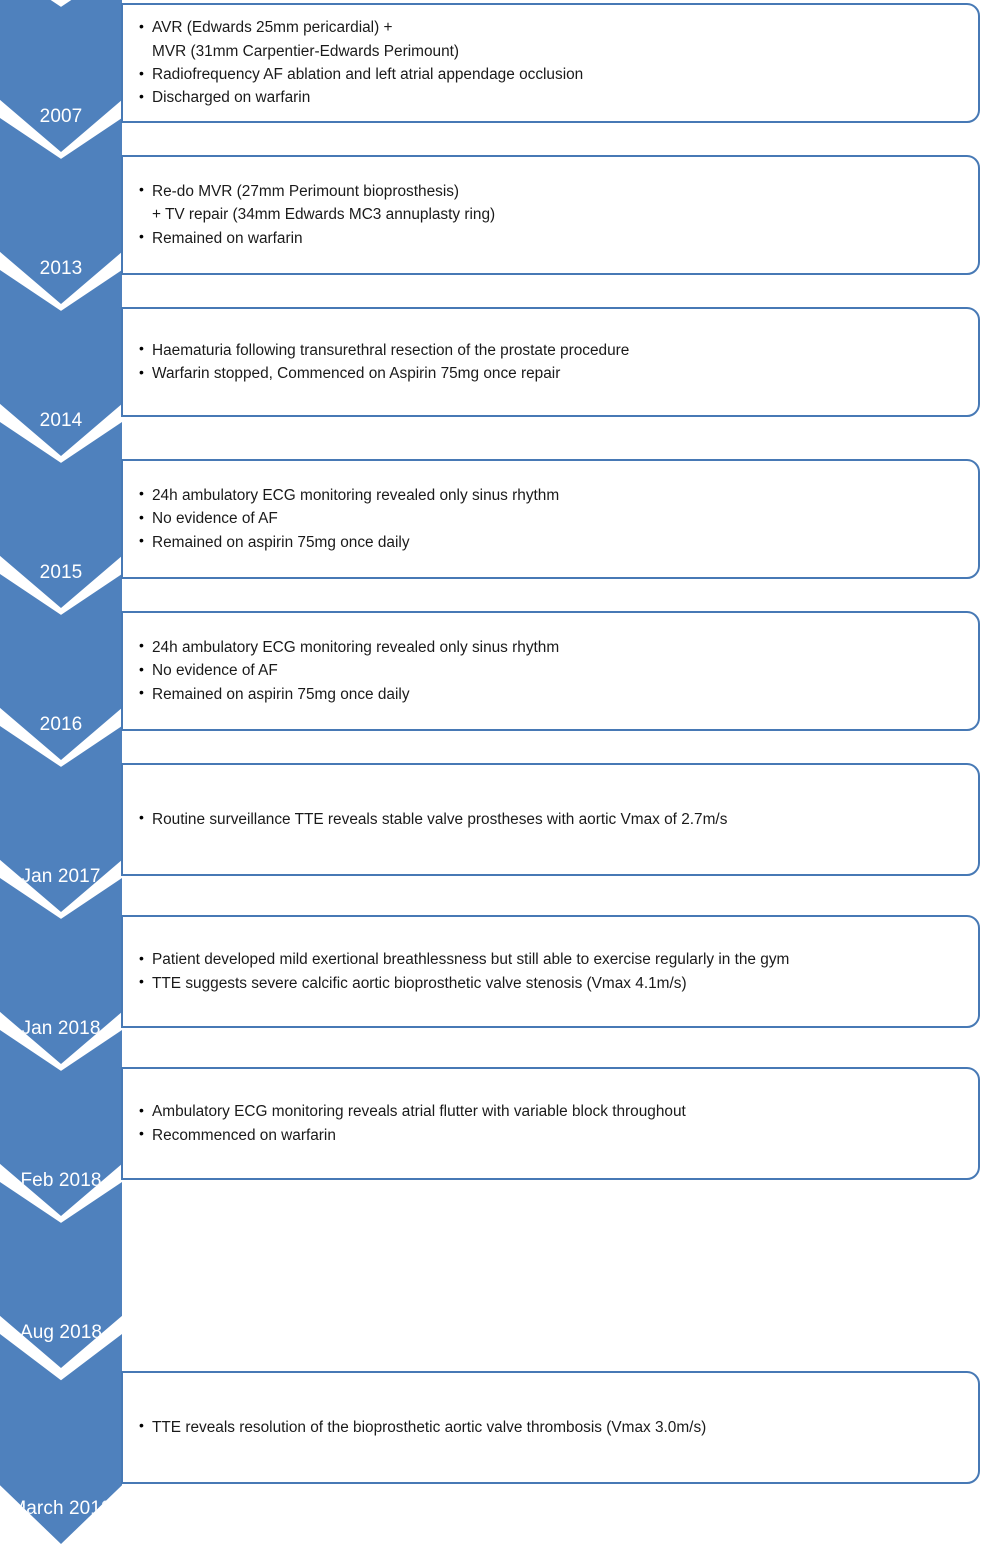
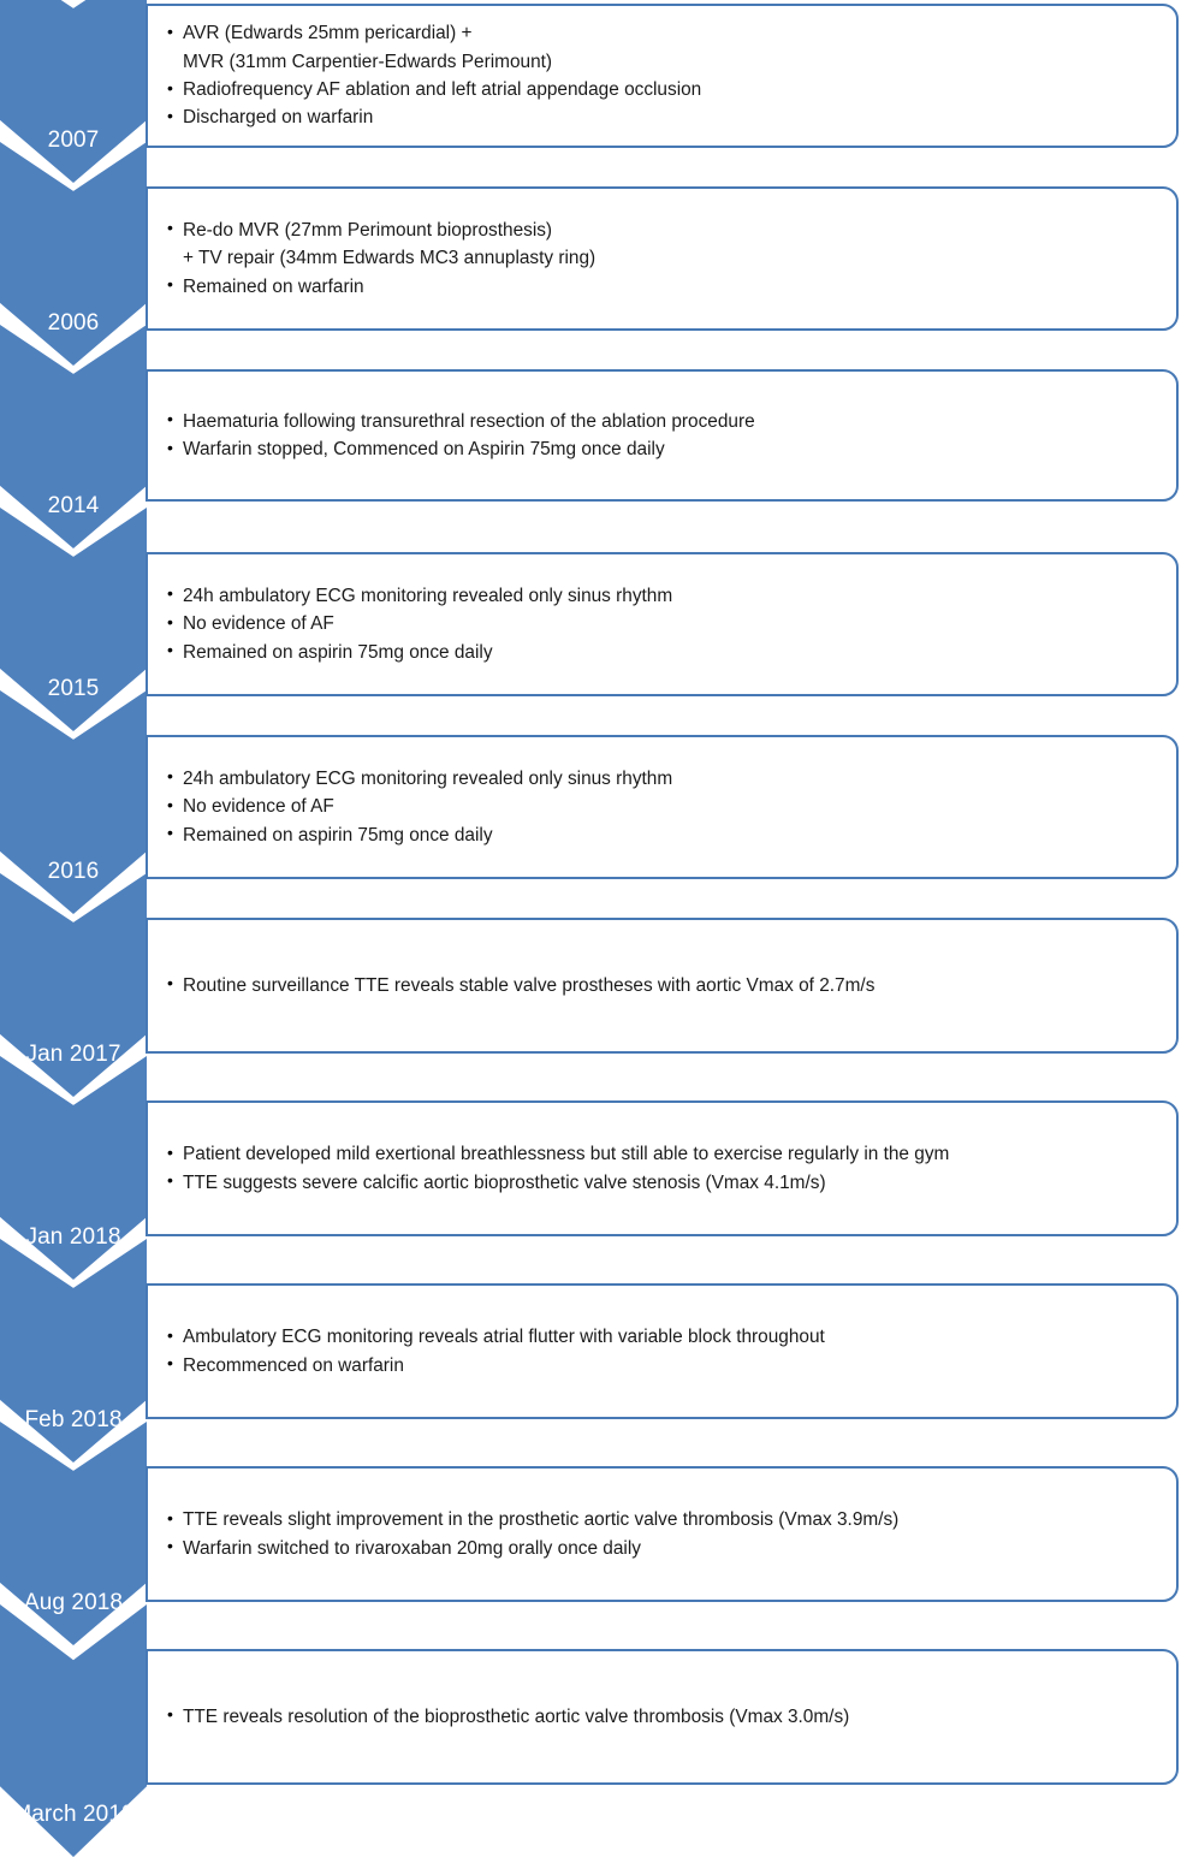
  2007
- 2013
+ 2006
  2014
  2015
  2016
  Jan 2017
  Jan 2018
  Feb 2018
  Aug 2018
  arch 201
  AVR (Edwards 25mm pericardial) +
  MVR (31mm Carpentier-Edwards Perimount)
  Radiofrequency AF ablation and left atrial appendage occlusion
  Discharged on warfarin
  Re-do MVR (27mm Perimount bioprosthesis)
  + TV repair (34mm Edwards MC3 annuplasty ring)
  Remained on warfarin
- Haematuria following transurethral resection of the prostate procedure
+ Haematuria following transurethral resection of the ablation procedure
- Warfarin stopped, Commenced on Aspirin 75mg once repair
+ Warfarin stopped, Commenced on Aspirin 75mg once daily
  24h ambulatory ECG monitoring revealed only sinus rhythm
  No evidence of AF
  Remained on aspirin 75mg once daily
  24h ambulatory ECG monitoring revealed only sinus rhythm
  No evidence of AF
  Remained on aspirin 75mg once daily
  Routine surveillance TTE reveals stable valve prostheses with aortic Vmax of 2.7m/s
  Patient developed mild exertional breathlessness but still able to exercise regularly in the gym
  TTE suggests severe calcific aortic bioprosthetic valve stenosis (Vmax 4.1m/s)
  Ambulatory ECG monitoring reveals atrial flutter with variable block throughout
  Recommenced on warfarin
+ TTE reveals slight improvement in the prosthetic aortic valve thrombosis (Vmax 3.9m/s)
+ Warfarin switched to rivaroxaban 20mg orally once daily
  TTE reveals resolution of the bioprosthetic aortic valve thrombosis (Vmax 3.0m/s)
